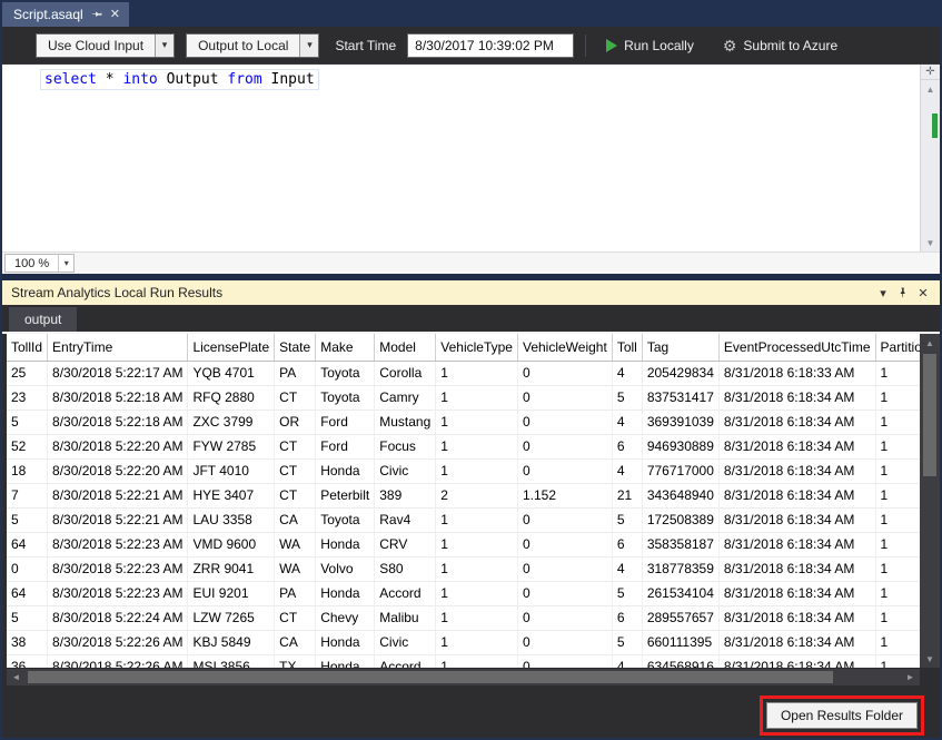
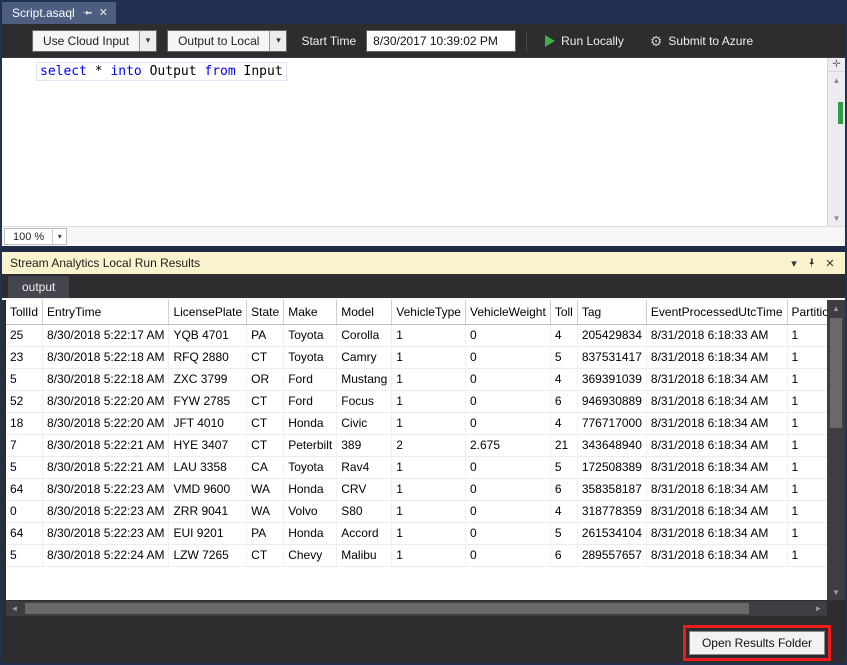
  Script.asaql
  ✕
  Use Cloud Input
  ▾
  Output to Local
  ▾
  Start Time
  8/30/2017 10:39:02 PM
  Run Locally
  ⚙
  Submit to Azure
  select * into Output from Input
  ✛
  ▲
  ▼
  100 %
  ▾
  Stream Analytics Local Run Results
  ▾
  ✕
  output
  TollId	EntryTime	LicensePlate	State	Make	Model	VehicleType	VehicleWeight	Toll	Tag	EventProcessedUtcTime	Partitio
  25	8/30/2018 5:22:17 AM	YQB 4701	PA	Toyota	Corolla	1	0	4	205429834	8/31/2018 6:18:33 AM	1
  23	8/30/2018 5:22:18 AM	RFQ 2880	CT	Toyota	Camry	1	0	5	837531417	8/31/2018 6:18:34 AM	1
  5	8/30/2018 5:22:18 AM	ZXC 3799	OR	Ford	Mustang	1	0	4	369391039	8/31/2018 6:18:34 AM	1
  52	8/30/2018 5:22:20 AM	FYW 2785	CT	Ford	Focus	1	0	6	946930889	8/31/2018 6:18:34 AM	1
  18	8/30/2018 5:22:20 AM	JFT 4010	CT	Honda	Civic	1	0	4	776717000	8/31/2018 6:18:34 AM	1
- 7	8/30/2018 5:22:21 AM	HYE 3407	CT	Peterbilt	389	2	1.152	21	343648940	8/31/2018 6:18:34 AM	1
+ 7	8/30/2018 5:22:21 AM	HYE 3407	CT	Peterbilt	389	2	2.675	21	343648940	8/31/2018 6:18:34 AM	1
  5	8/30/2018 5:22:21 AM	LAU 3358	CA	Toyota	Rav4	1	0	5	172508389	8/31/2018 6:18:34 AM	1
  64	8/30/2018 5:22:23 AM	VMD 9600	WA	Honda	CRV	1	0	6	358358187	8/31/2018 6:18:34 AM	1
  0	8/30/2018 5:22:23 AM	ZRR 9041	WA	Volvo	S80	1	0	4	318778359	8/31/2018 6:18:34 AM	1
  64	8/30/2018 5:22:23 AM	EUI 9201	PA	Honda	Accord	1	0	5	261534104	8/31/2018 6:18:34 AM	1
  5	8/30/2018 5:22:24 AM	LZW 7265	CT	Chevy	Malibu	1	0	6	289557657	8/31/2018 6:18:34 AM	1
- 38	8/30/2018 5:22:26 AM	KBJ 5849	CA	Honda	Civic	1	0	5	660111395	8/31/2018 6:18:34 AM	1
- 36	8/30/2018 5:22:26 AM	MSI 3856	TX	Honda	Accord	1	0	4	634568916	8/31/2018 6:18:34 AM	1
  ▲
  ▼
  ◄
  ►
  Open Results Folder
